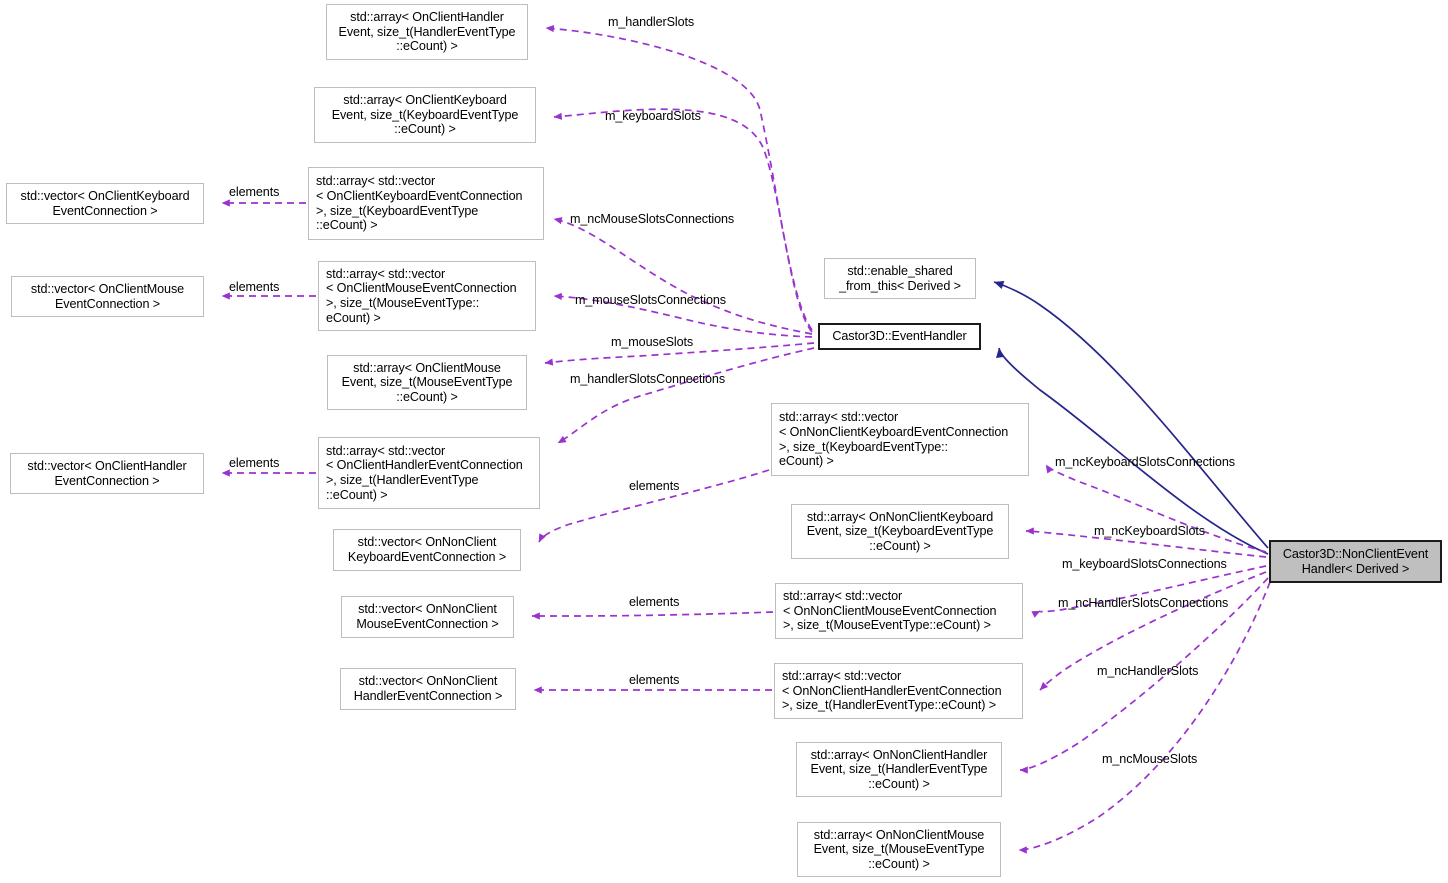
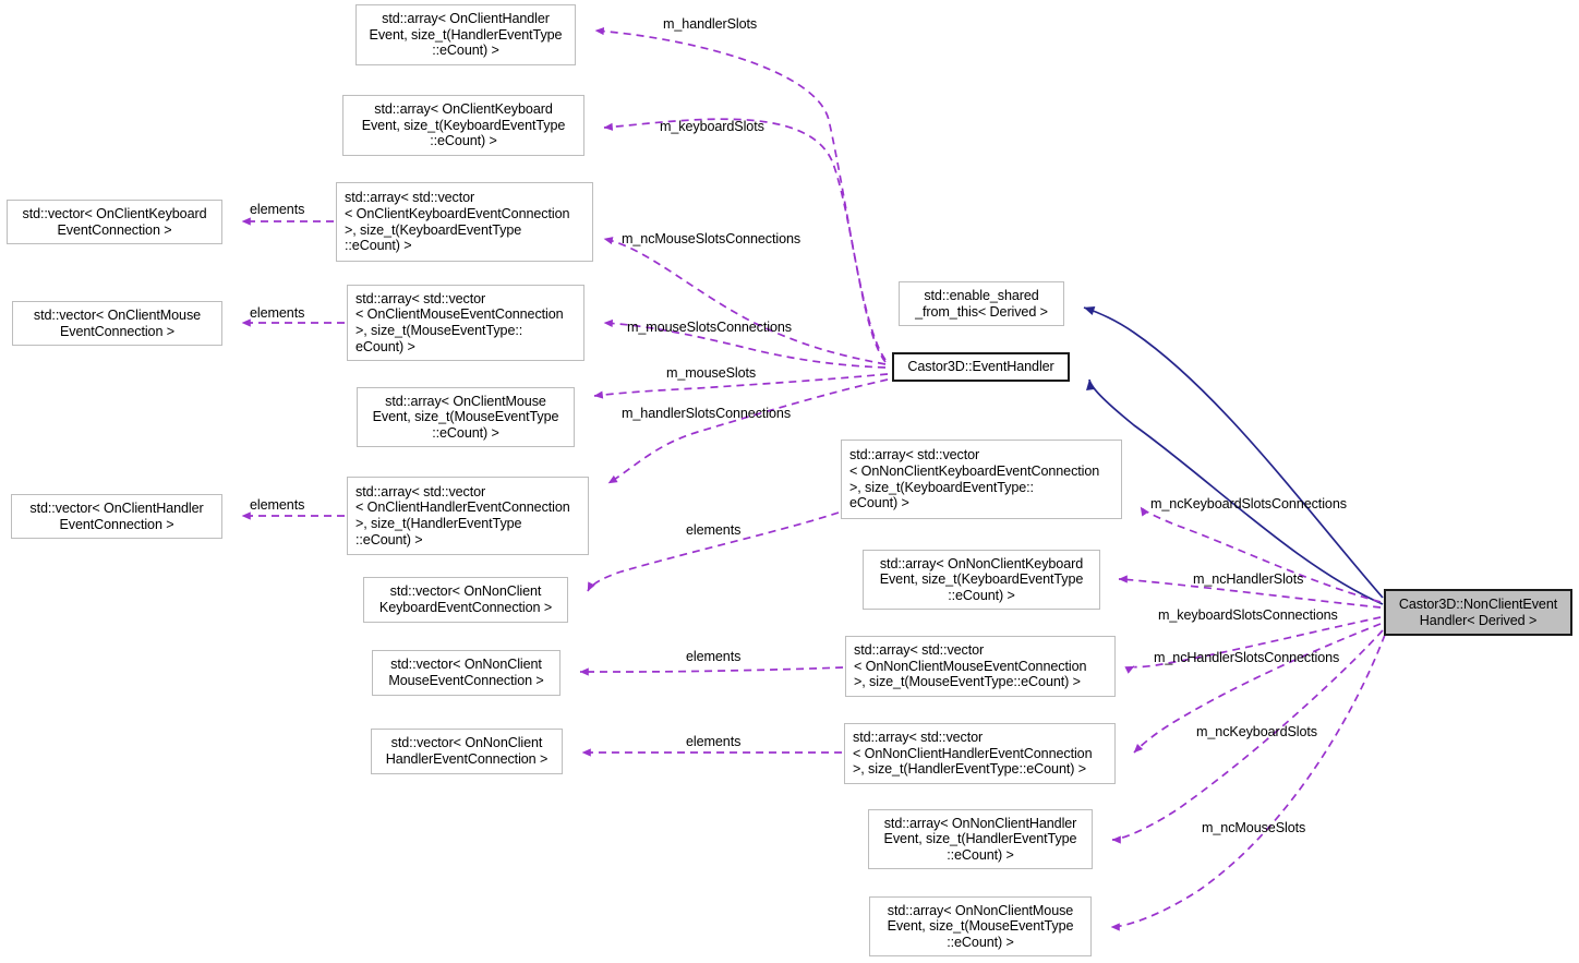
  std::array< OnClientHandler
  Event, size_t(HandlerEventType
  ::eCount) >
  std::array< OnClientKeyboard
  Event, size_t(KeyboardEventType
  ::eCount) >
  std::vector< OnClientKeyboard
  EventConnection >
  std::array< std::vector
  < OnClientKeyboardEventConnection
  >, size_t(KeyboardEventType
  ::eCount) >
  std::vector< OnClientMouse
  EventConnection >
  std::array< std::vector
  < OnClientMouseEventConnection
  >, size_t(MouseEventType::
  eCount) >
  std::enable_shared
  _from_this< Derived >
  Castor3D::EventHandler
  std::array< OnClientMouse
  Event, size_t(MouseEventType
  ::eCount) >
  std::vector< OnClientHandler
  EventConnection >
  std::array< std::vector
  < OnClientHandlerEventConnection
  >, size_t(HandlerEventType
  ::eCount) >
  std::array< std::vector
  < OnNonClientKeyboardEventConnection
  >, size_t(KeyboardEventType::
  eCount) >
  std::vector< OnNonClient
  KeyboardEventConnection >
  std::array< OnNonClientKeyboard
  Event, size_t(KeyboardEventType
  ::eCount) >
  Castor3D::NonClientEvent
  Handler< Derived >
  std::vector< OnNonClient
  MouseEventConnection >
  std::array< std::vector
  < OnNonClientMouseEventConnection
  >, size_t(MouseEventType::eCount) >
  std::vector< OnNonClient
  HandlerEventConnection >
  std::array< std::vector
  < OnNonClientHandlerEventConnection
  >, size_t(HandlerEventType::eCount) >
  std::array< OnNonClientHandler
  Event, size_t(HandlerEventType
  ::eCount) >
  std::array< OnNonClientMouse
  Event, size_t(MouseEventType
  ::eCount) >
  m_handlerSlots
  m_keyboardSlots
  elements
  m_ncMouseSlotsConnections
  elements
  m_mouseSlotsConnections
  m_mouseSlots
  m_handlerSlotsConnections
  elements
  m_ncKeyboardSlotsConnections
  elements
- m_ncKeyboardSlots
+ m_ncHandlerSlots
  m_keyboardSlotsConnections
  m_ncHandlerSlotsConnections
  elements
- m_ncHandlerSlots
+ m_ncKeyboardSlots
  elements
  m_ncMouseSlots
